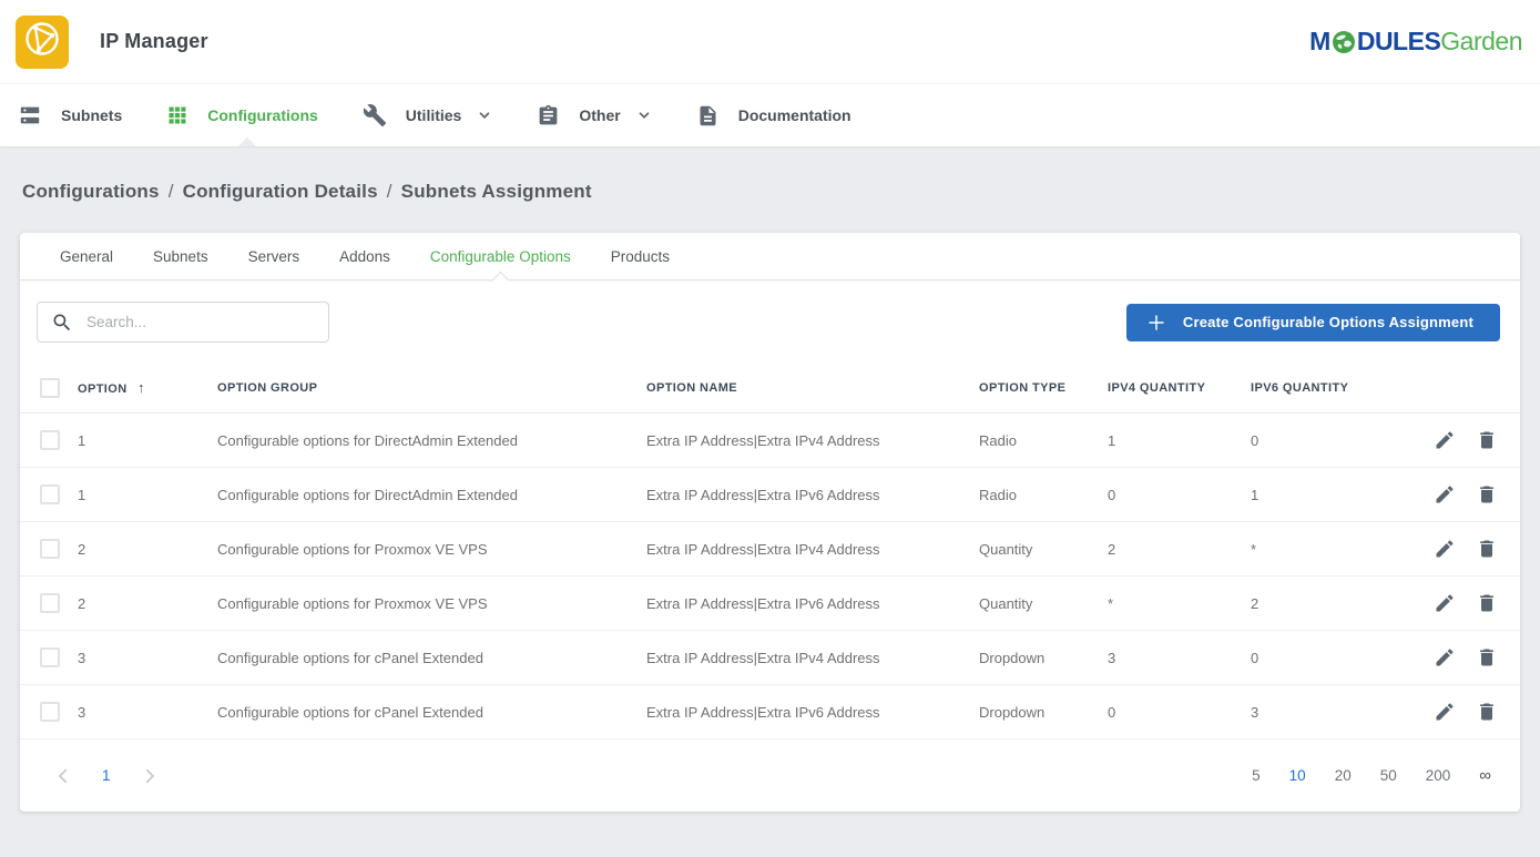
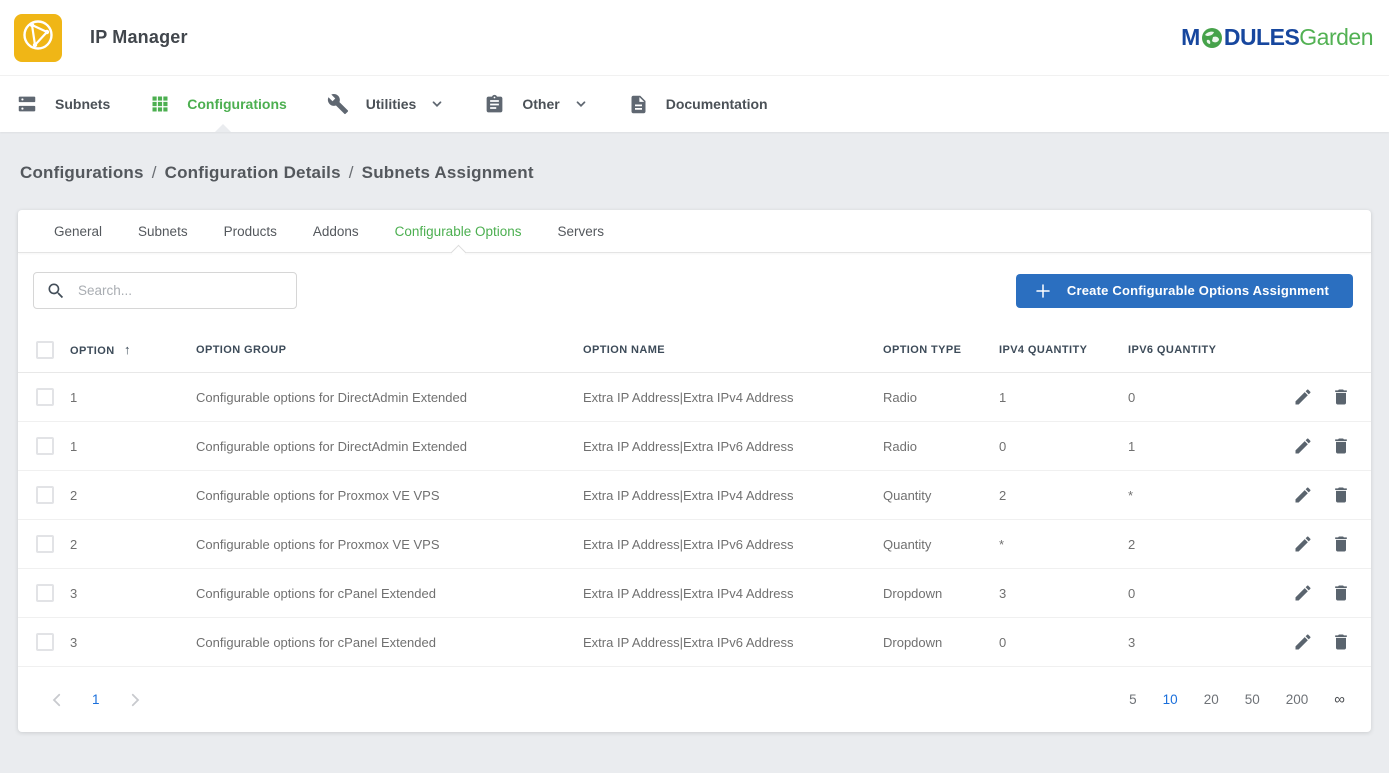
  IP Manager
  M
  DULES
  Garden
  Subnets
  Configurations
  Utilities
  Other
  Documentation
  Configurations / Configuration Details / Subnets Assignment
  General
  Subnets
- Servers
+ Products
  Addons
  Configurable Options
- Products
+ Servers
  Search...
  Create Configurable Options Assignment
  OPTION ↑
  OPTION GROUP
  OPTION NAME
  OPTION TYPE
  IPV4 QUANTITY
  IPV6 QUANTITY
  1
  Configurable options for DirectAdmin Extended
  Extra IP Address|Extra IPv4 Address
  Radio
  1
  0
  1
  Configurable options for DirectAdmin Extended
  Extra IP Address|Extra IPv6 Address
  Radio
  0
  1
  2
  Configurable options for Proxmox VE VPS
  Extra IP Address|Extra IPv4 Address
  Quantity
  2
  *
  2
  Configurable options for Proxmox VE VPS
  Extra IP Address|Extra IPv6 Address
  Quantity
  *
  2
  3
  Configurable options for cPanel Extended
  Extra IP Address|Extra IPv4 Address
  Dropdown
  3
  0
  3
  Configurable options for cPanel Extended
  Extra IP Address|Extra IPv6 Address
  Dropdown
  0
  3
  1
  5
  10
  20
  50
  200
  ∞
